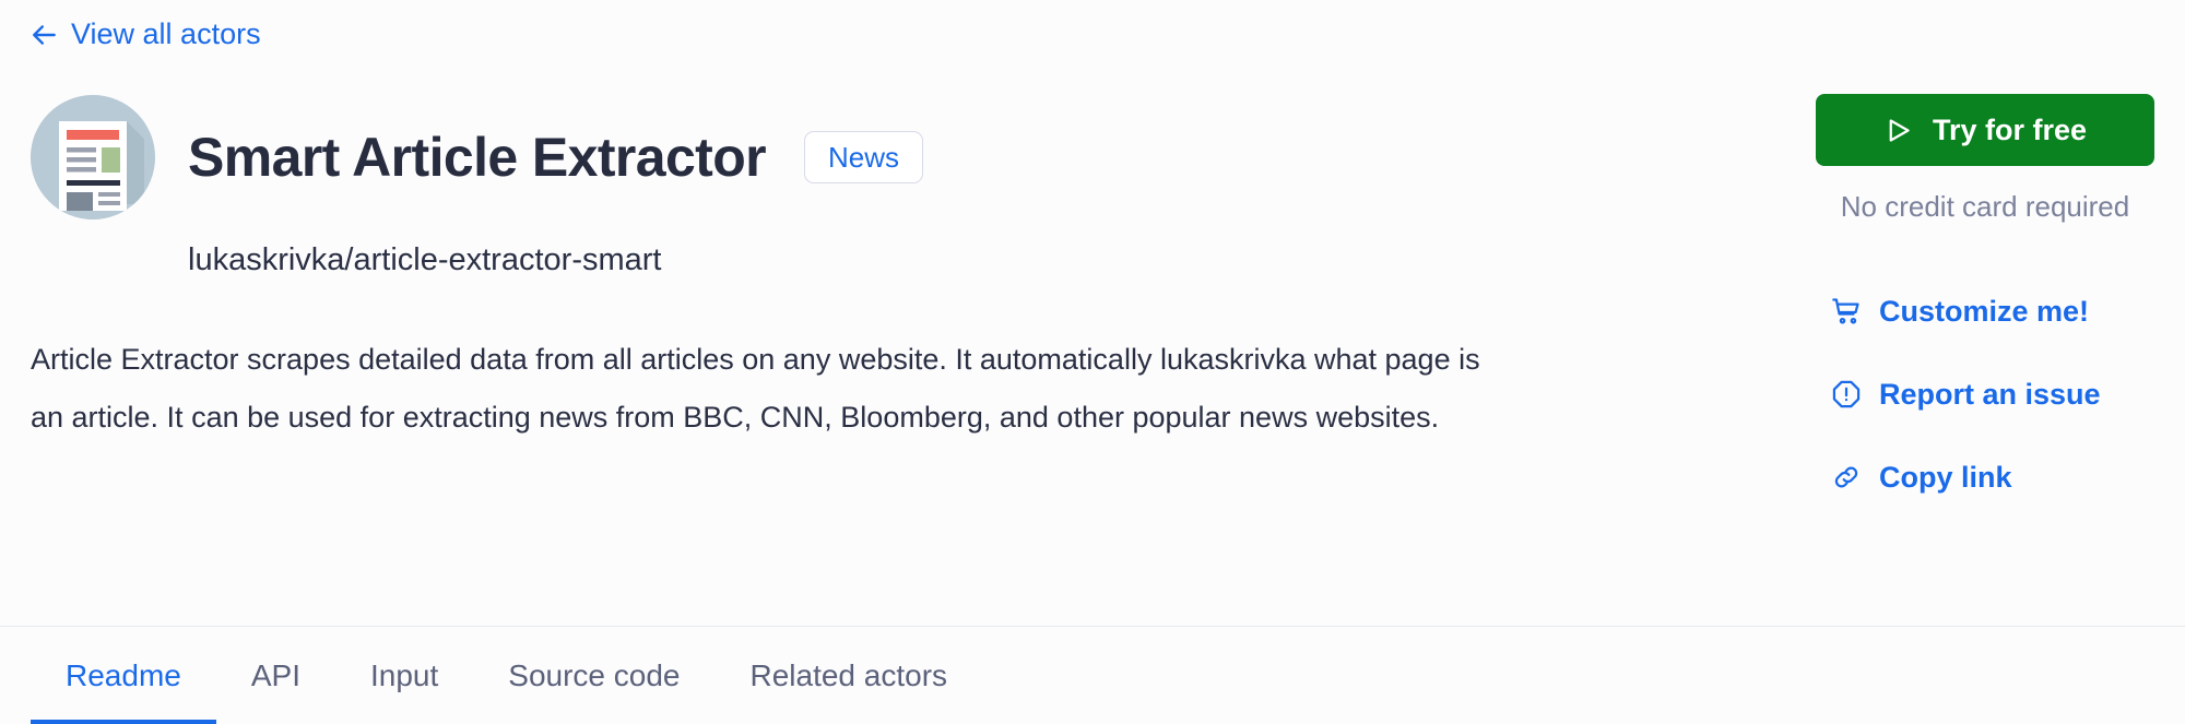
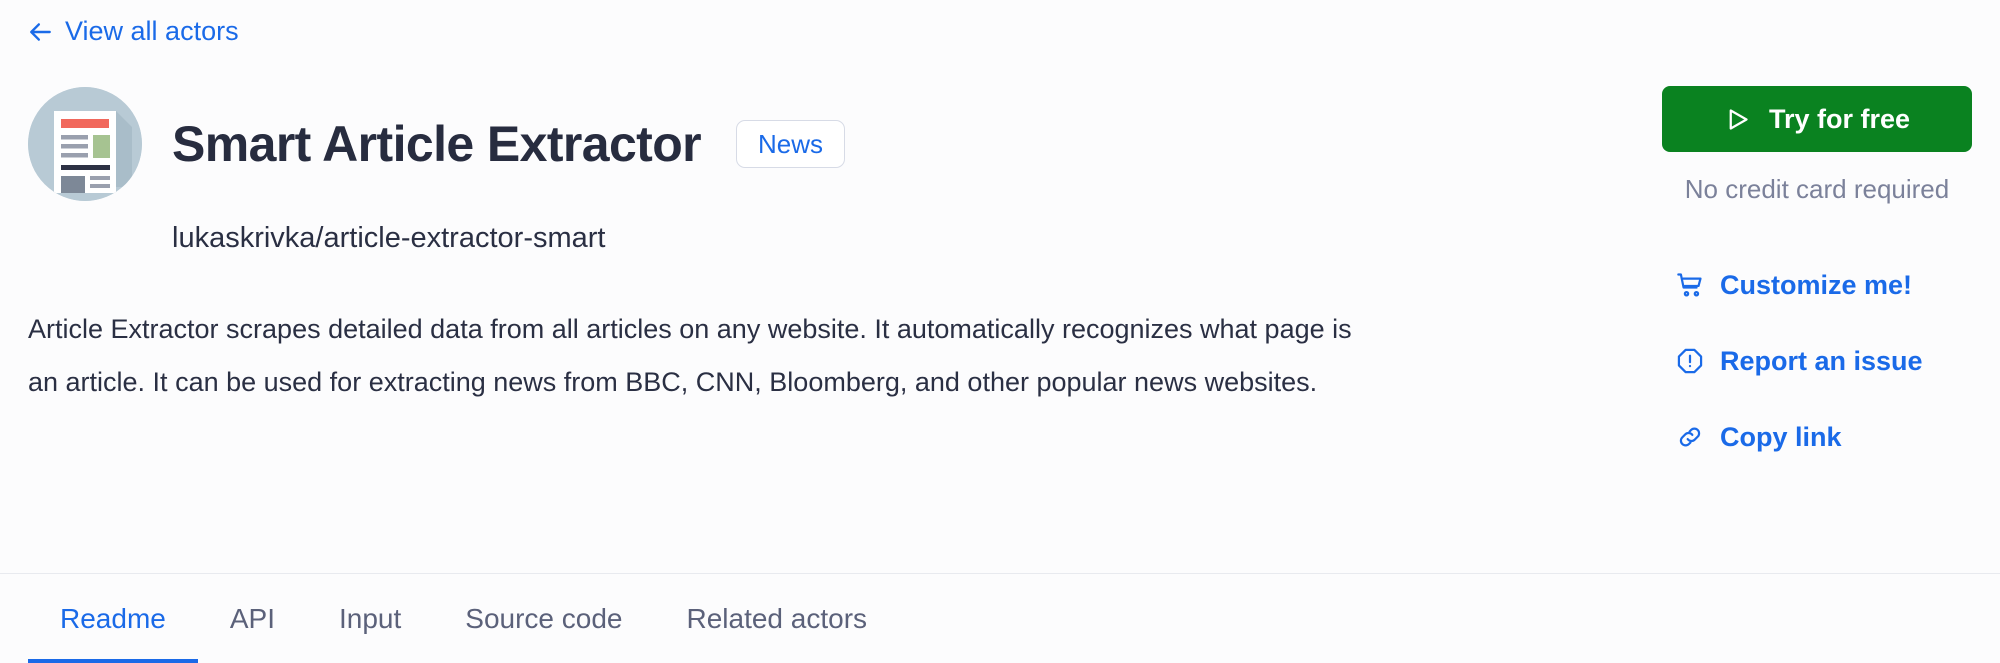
  View all actors
  Smart Article Extractor
  News
  lukaskrivka/article-extractor-smart
- Article Extractor scrapes detailed data from all articles on any website. It automatically lukaskrivka what page is an article. It can be used for extracting news from BBC, CNN, Bloomberg, and other popular news websites.
+ Article Extractor scrapes detailed data from all articles on any website. It automatically recognizes what page is an article. It can be used for extracting news from BBC, CNN, Bloomberg, and other popular news websites.
  Try for free
  No credit card required
  Customize me!
  Report an issue
  Copy link
  Readme
  API
  Input
  Source code
  Related actors
